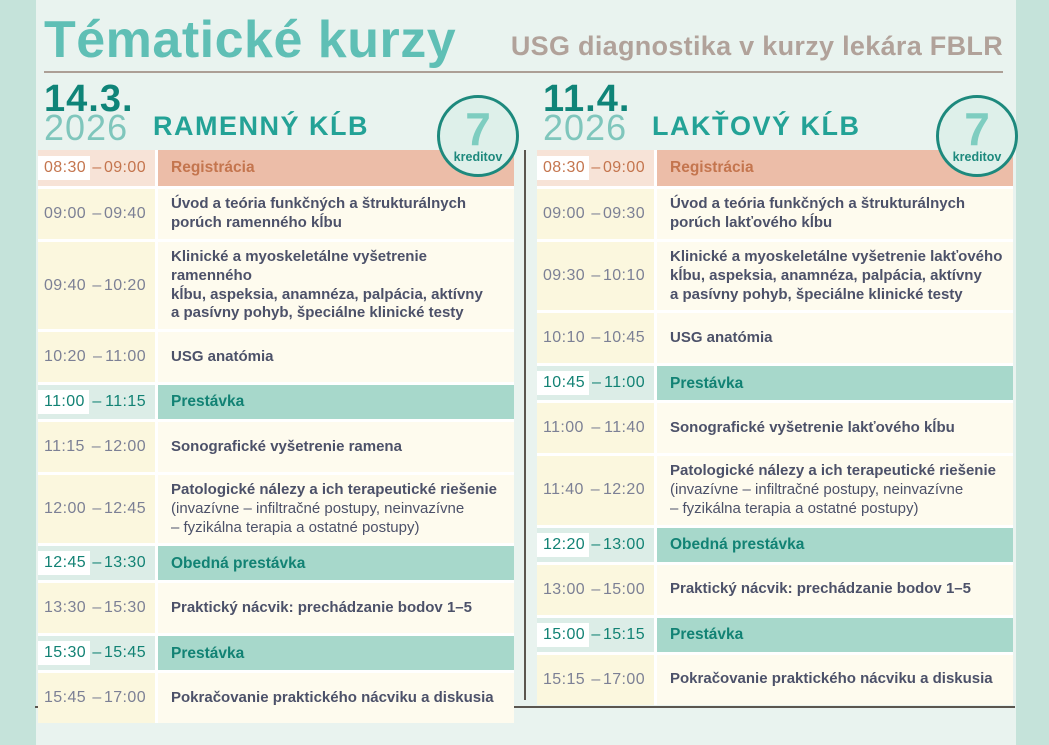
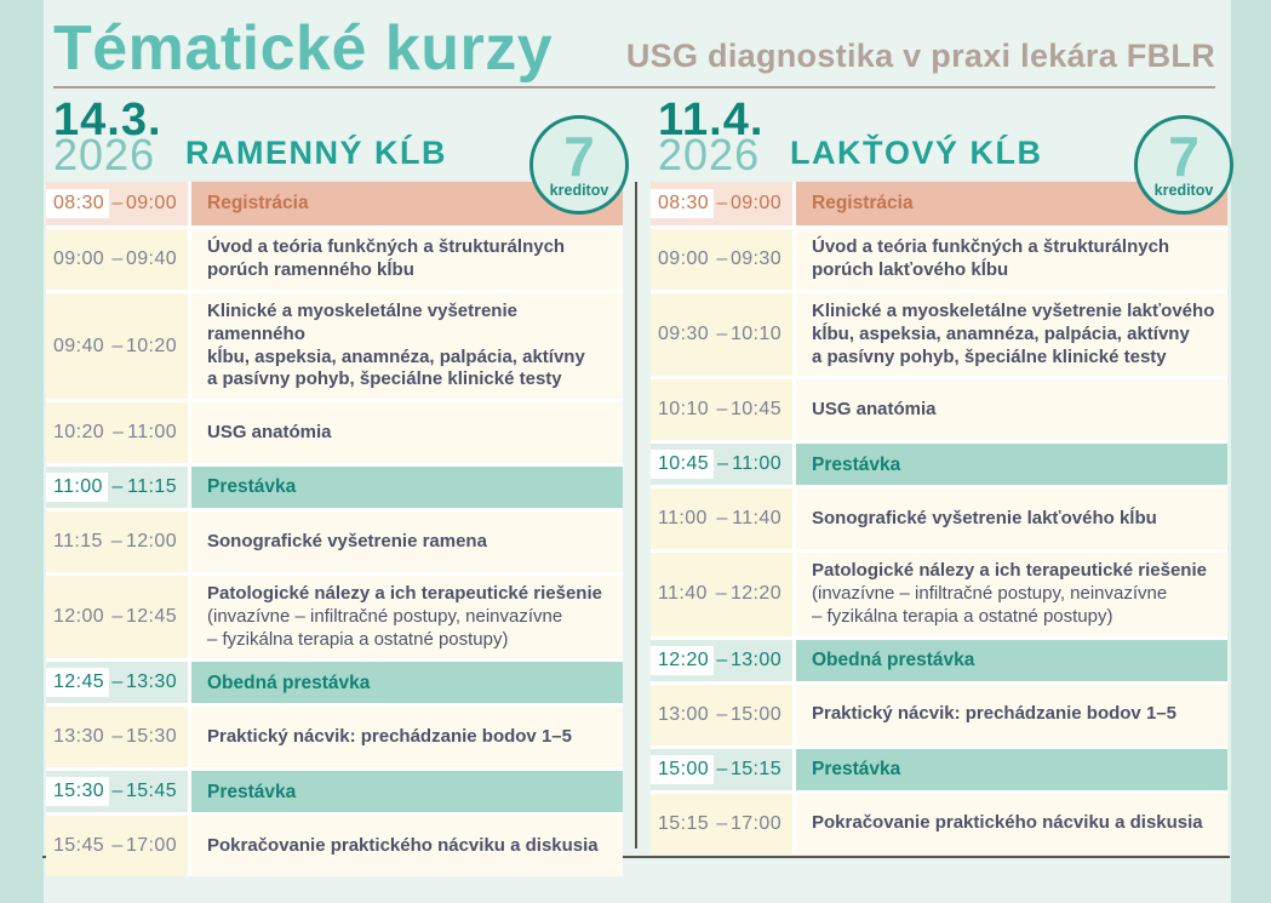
  Tématické kurzy
- USG diagnostika v kurzy lekára FBLR
+ USG diagnostika v praxi lekára FBLR
  14.3.
  2026
  RAMENNÝ KĹB
  7
  kreditov
  08:30
  –
  09:00
  Registrácia
  09:00
  –
  09:40
  Úvod a teória funkčných a štrukturálnych
  porúch ramenného kĺbu
  09:40
  –
  10:20
  Klinické a myoskeletálne vyšetrenie ramenného
  kĺbu, aspeksia, anamnéza, palpácia, aktívny
  a pasívny pohyb, špeciálne klinické testy
  10:20
  –
  11:00
  USG anatómia
  11:00
  –
  11:15
  Prestávka
  11:15
  –
  12:00
  Sonografické vyšetrenie ramena
  12:00
  –
  12:45
  Patologické nálezy a ich terapeutické riešenie
  (invazívne – infiltračné postupy, neinvazívne
  – fyzikálna terapia a ostatné postupy)
  12:45
  –
  13:30
  Obedná prestávka
  13:30
  –
  15:30
  Praktický nácvik: prechádzanie bodov 1–5
  15:30
  –
  15:45
  Prestávka
  15:45
  –
  17:00
  Pokračovanie praktického nácviku a diskusia
  11.4.
  2026
  LAKŤOVÝ KĹB
  7
  kreditov
  08:30
  –
  09:00
  Registrácia
  09:00
  –
  09:30
  Úvod a teória funkčných a štrukturálnych
  porúch lakťového kĺbu
  09:30
  –
  10:10
  Klinické a myoskeletálne vyšetrenie lakťového
  kĺbu, aspeksia, anamnéza, palpácia, aktívny
  a pasívny pohyb, špeciálne klinické testy
  10:10
  –
  10:45
  USG anatómia
  10:45
  –
  11:00
  Prestávka
  11:00
  –
  11:40
  Sonografické vyšetrenie lakťového kĺbu
  11:40
  –
  12:20
  Patologické nálezy a ich terapeutické riešenie
  (invazívne – infiltračné postupy, neinvazívne
  – fyzikálna terapia a ostatné postupy)
  12:20
  –
  13:00
  Obedná prestávka
  13:00
  –
  15:00
  Praktický nácvik: prechádzanie bodov 1–5
  15:00
  –
  15:15
  Prestávka
  15:15
  –
  17:00
  Pokračovanie praktického nácviku a diskusia
